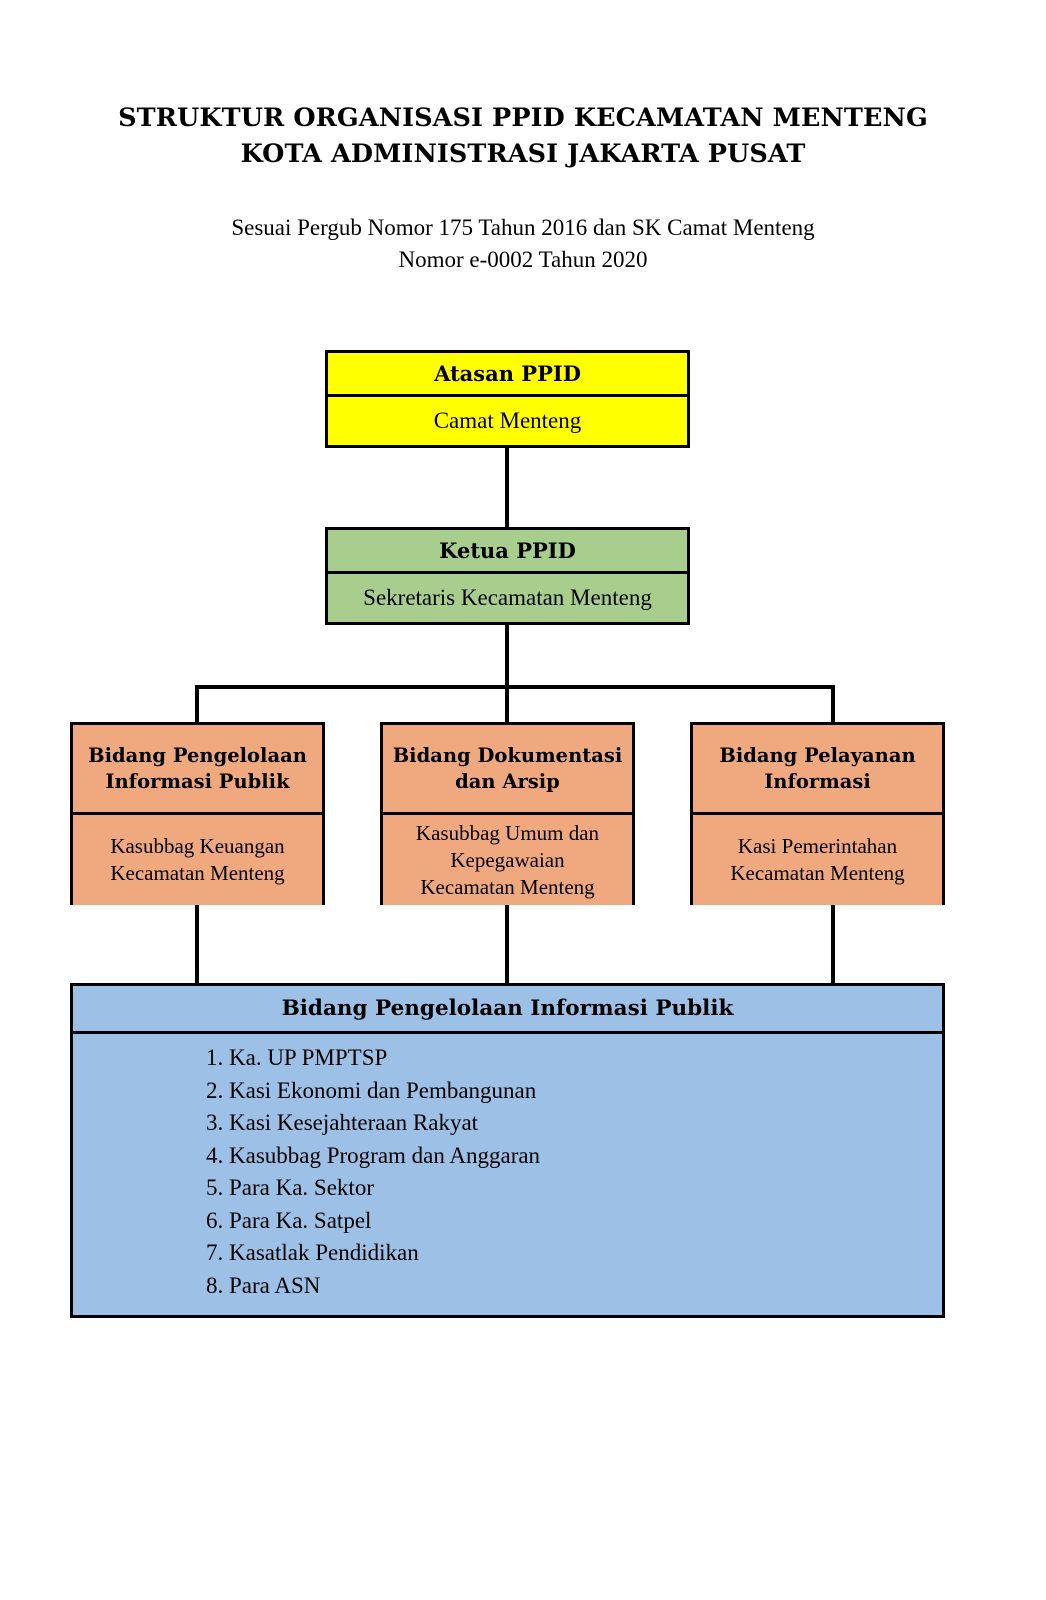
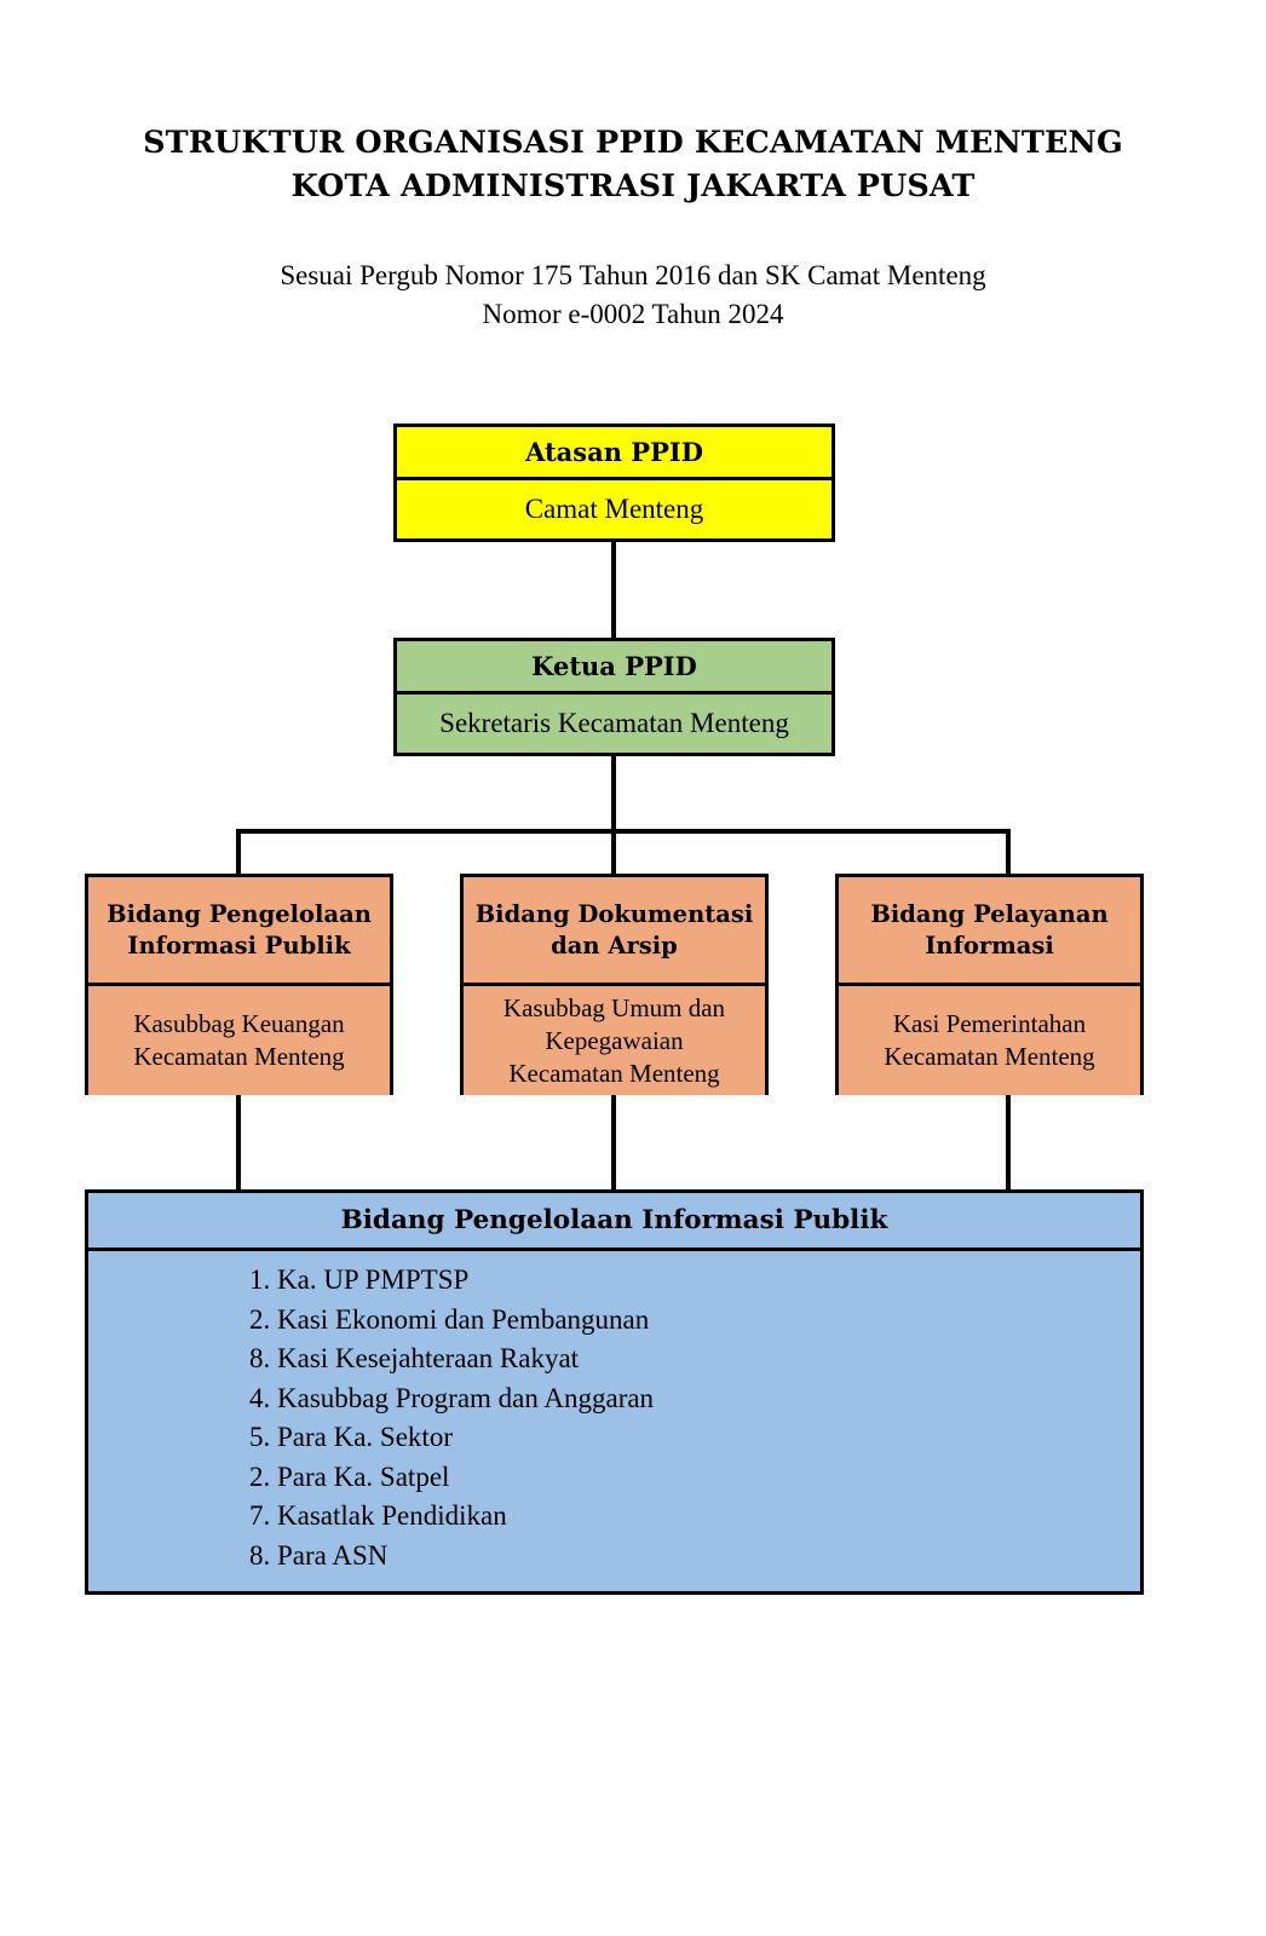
  STRUKTUR ORGANISASI PPID KECAMATAN MENTENG
  KOTA ADMINISTRASI JAKARTA PUSAT
  Sesuai Pergub Nomor 175 Tahun 2016 dan SK Camat Menteng
- Nomor e-0002 Tahun 2020
+ Nomor e-0002 Tahun 2024
  Atasan PPID
  Camat Menteng
  Ketua PPID
  Sekretaris Kecamatan Menteng
  Bidang Pengelolaan
  Informasi Publik
  Kasubbag Keuangan
  Kecamatan Menteng
  Bidang Dokumentasi
  dan Arsip
  Kasubbag Umum dan
  Kepegawaian
  Kecamatan Menteng
  Bidang Pelayanan
  Informasi
  Kasi Pemerintahan
  Kecamatan Menteng
  Bidang Pengelolaan Informasi Publik
  1. Ka. UP PMPTSP
  2. Kasi Ekonomi dan Pembangunan
- 3. Kasi Kesejahteraan Rakyat
+ 8. Kasi Kesejahteraan Rakyat
  4. Kasubbag Program dan Anggaran
  5. Para Ka. Sektor
- 6. Para Ka. Satpel
+ 2. Para Ka. Satpel
  7. Kasatlak Pendidikan
  8. Para ASN
